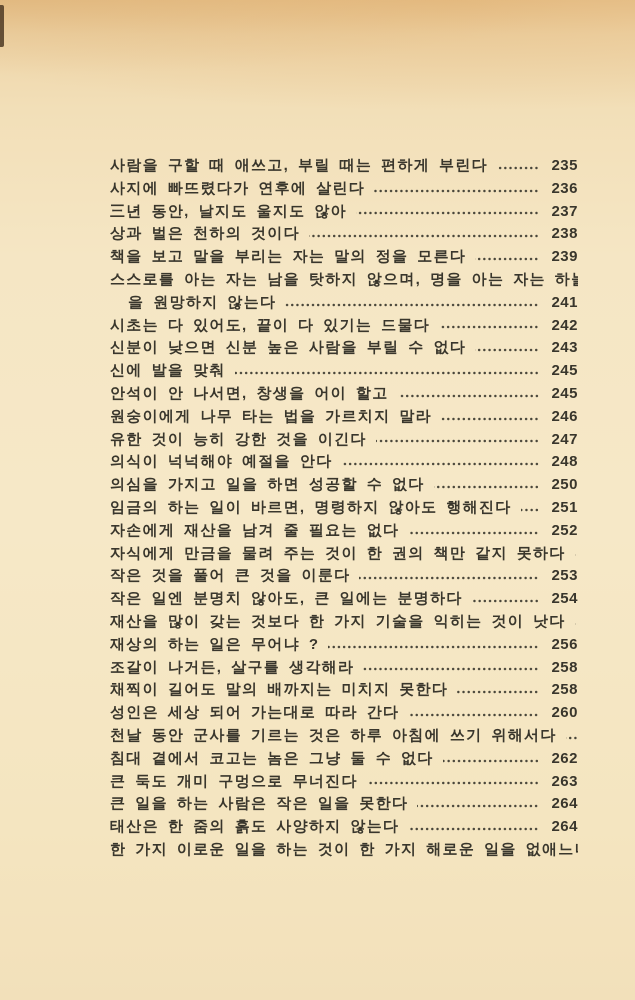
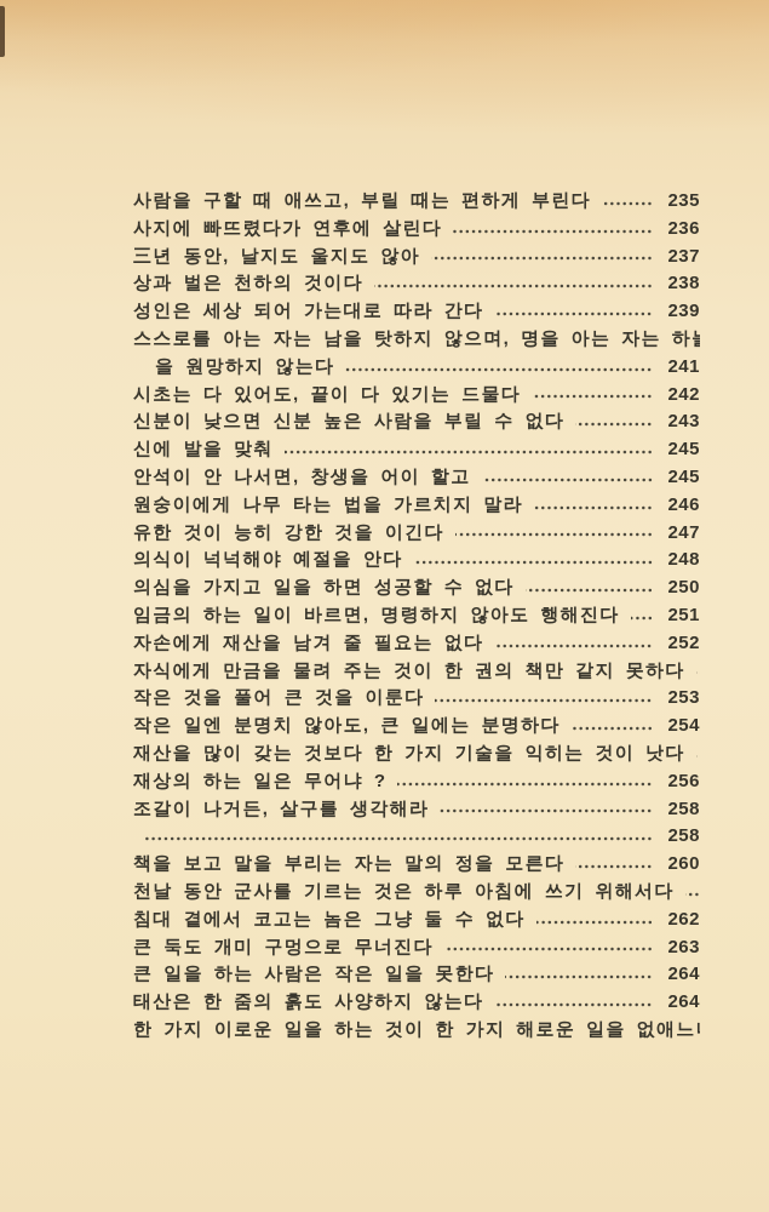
  사람을 구할 때 애쓰고, 부릴 때는 편하게 부린다
  235
  사지에 빠뜨렸다가 연후에 살린다
  236
  三년 동안, 날지도 울지도 않아
  237
  상과 벌은 천하의 것이다
  238
- 책을 보고 말을 부리는 자는 말의 정을 모른다
+ 성인은 세상 되어 가는대로 따라 간다
  239
  스스로를 아는 자는 남을 탓하지 않으며, 명을 아는 자는 하
  을 원망하지 않는다
  241
  시초는 다 있어도, 끝이 다 있기는 드물다
  242
  신분이 낮으면 신분 높은 사람을 부릴 수 없다
  243
  신에 발을 맞춰
  245
  안석이 안 나서면, 창생을 어이 할고
  245
  원숭이에게 나무 타는 법을 가르치지 말라
  246
  유한 것이 능히 강한 것을 이긴다
  247
  의식이 넉넉해야 예절을 안다
  248
  의심을 가지고 일을 하면 성공할 수 없다
  250
  임금의 하는 일이 바르면, 명령하지 않아도 행해진다
  251
  자손에게 재산을 남겨 줄 필요는 없다
  252
  자식에게 만금을 물려 주는 것이 한 권의 책만 같지 못하다
  작은 것을 풀어 큰 것을 이룬다
  253
  작은 일엔 분명치 않아도, 큰 일에는 분명하다
  254
  재산을 많이 갖는 것보다 한 가지 기술을 익히는 것이 낫다
  재상의 하는 일은 무어냐 ?
  256
  조갈이 나거든, 살구를 생각해라
  258
- 채찍이 길어도 말의 배까지는 미치지 못한다
  258
- 성인은 세상 되어 가는대로 따라 간다
+ 책을 보고 말을 부리는 자는 말의 정을 모른다
  260
  천날 동안 군사를 기르는 것은 하루 아침에 쓰기 위해서다
  침대 곁에서 코고는 놈은 그냥 둘 수 없다
  262
  큰 둑도 개미 구멍으로 무너진다
  263
  큰 일을 하는 사람은 작은 일을 못한다
  264
  태산은 한 줌의 흙도 사양하지 않는다
  264
  한 가지 이로운 일을 하는 것이 한 가지 해로운 일을 없애느
